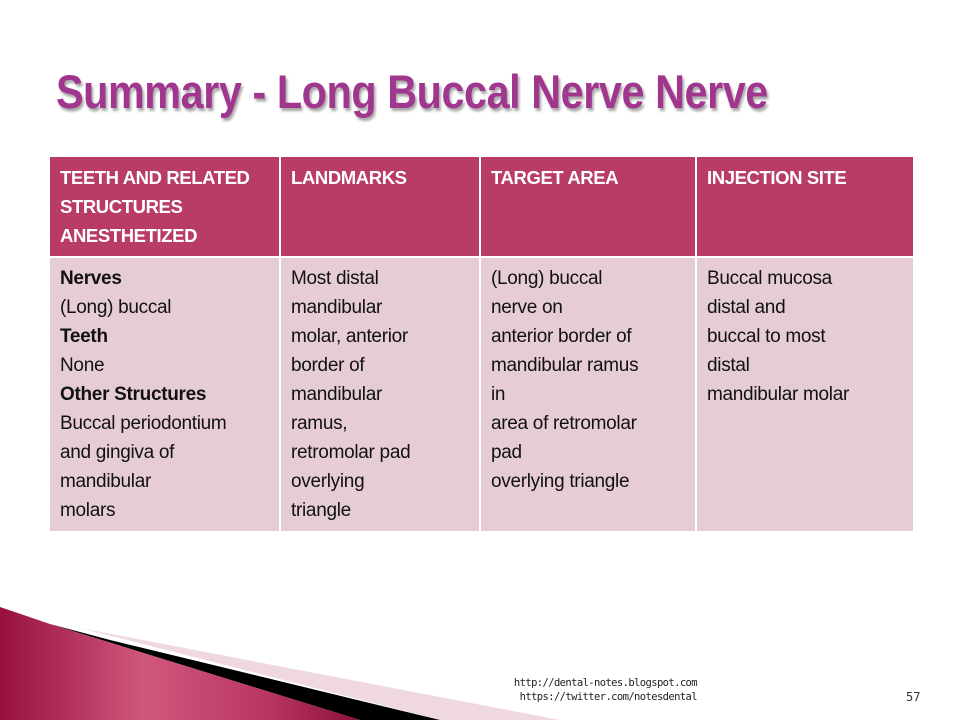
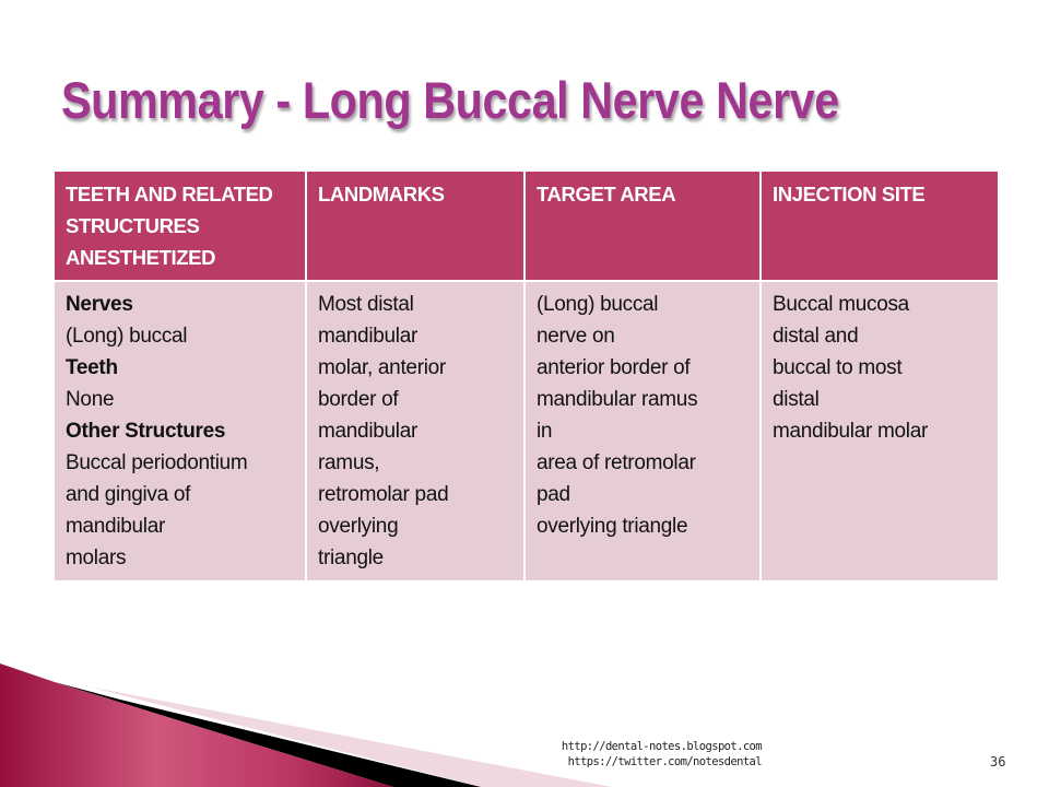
  Summary - Long Buccal Nerve Nerve
  TEETH AND RELATED STRUCTURES ANESTHETIZED	LANDMARKS	TARGET AREA	INJECTION SITE
  Nerves (Long) buccal Teeth None Other Structures Buccal periodontium and gingiva of mandibular molars	Most distal mandibular molar, anterior border of mandibular ramus, retromolar pad overlying triangle	(Long) buccal nerve on anterior border of mandibular ramus in area of retromolar pad overlying triangle	Buccal mucosa distal and buccal to most distal mandibular molar
  http://dental-notes.blogspot.com
  https://twitter.com/notesdental
- 57
+ 36
